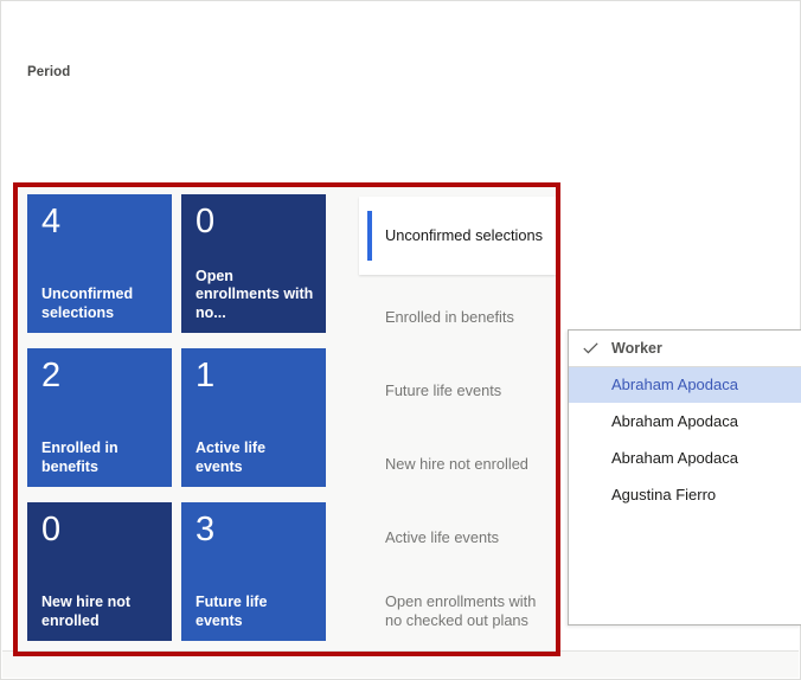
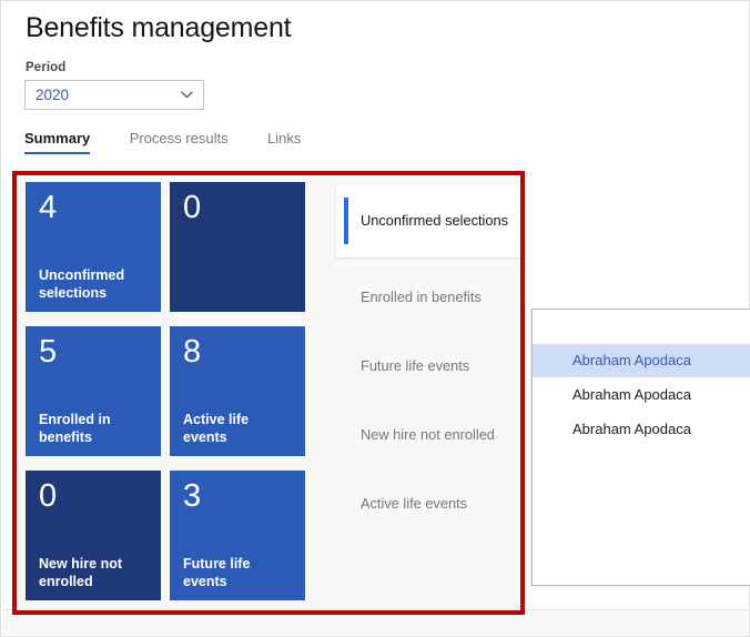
+ Benefits management
  Period
+ 2020
+ Summary Process results Links
  4
  Unconfirmed selections
  0
- Open enrollments with no...
- 2
+ 5
  Enrolled in benefits
- 1
+ 8
  Active life events
  0
  New hire not enrolled
  3
  Future life events
  Unconfirmed selections
  Enrolled in benefits
  Future life events
  New hire not enrolled
  Active life events
- Open enrollments with no checked out plans
- Worker
  Abraham Apodaca
  Abraham Apodaca
  Abraham Apodaca
- Agustina Fierro
